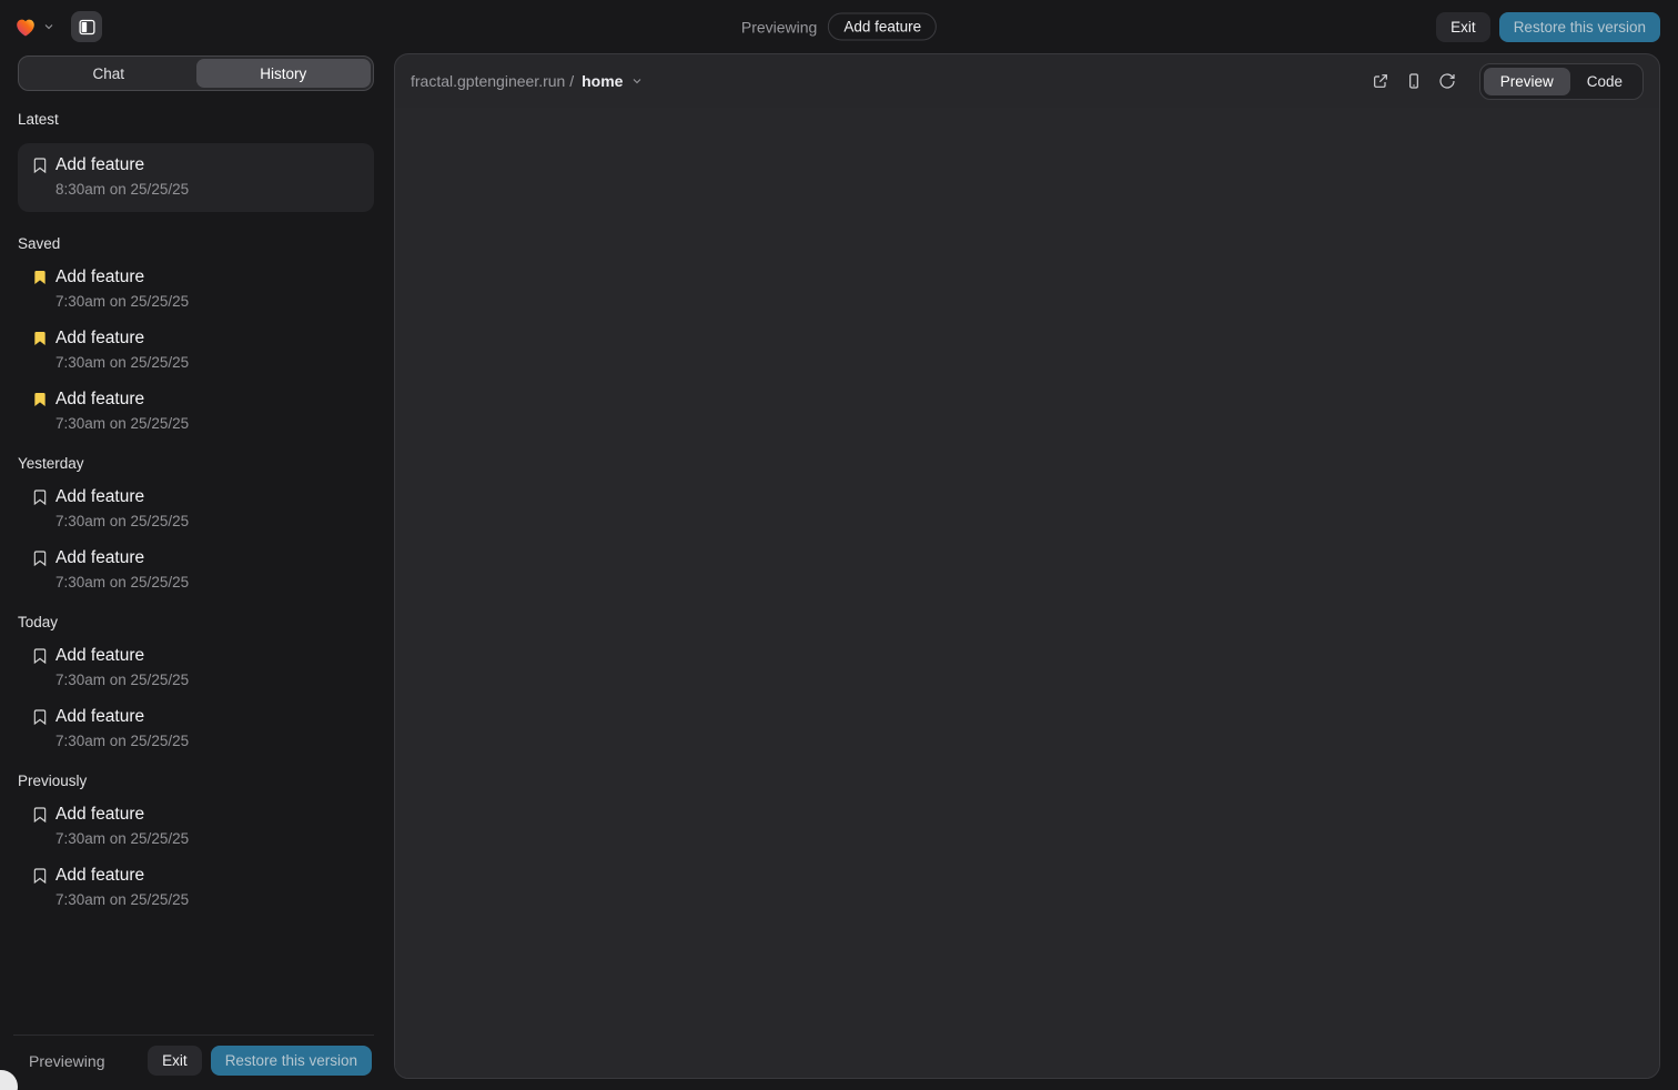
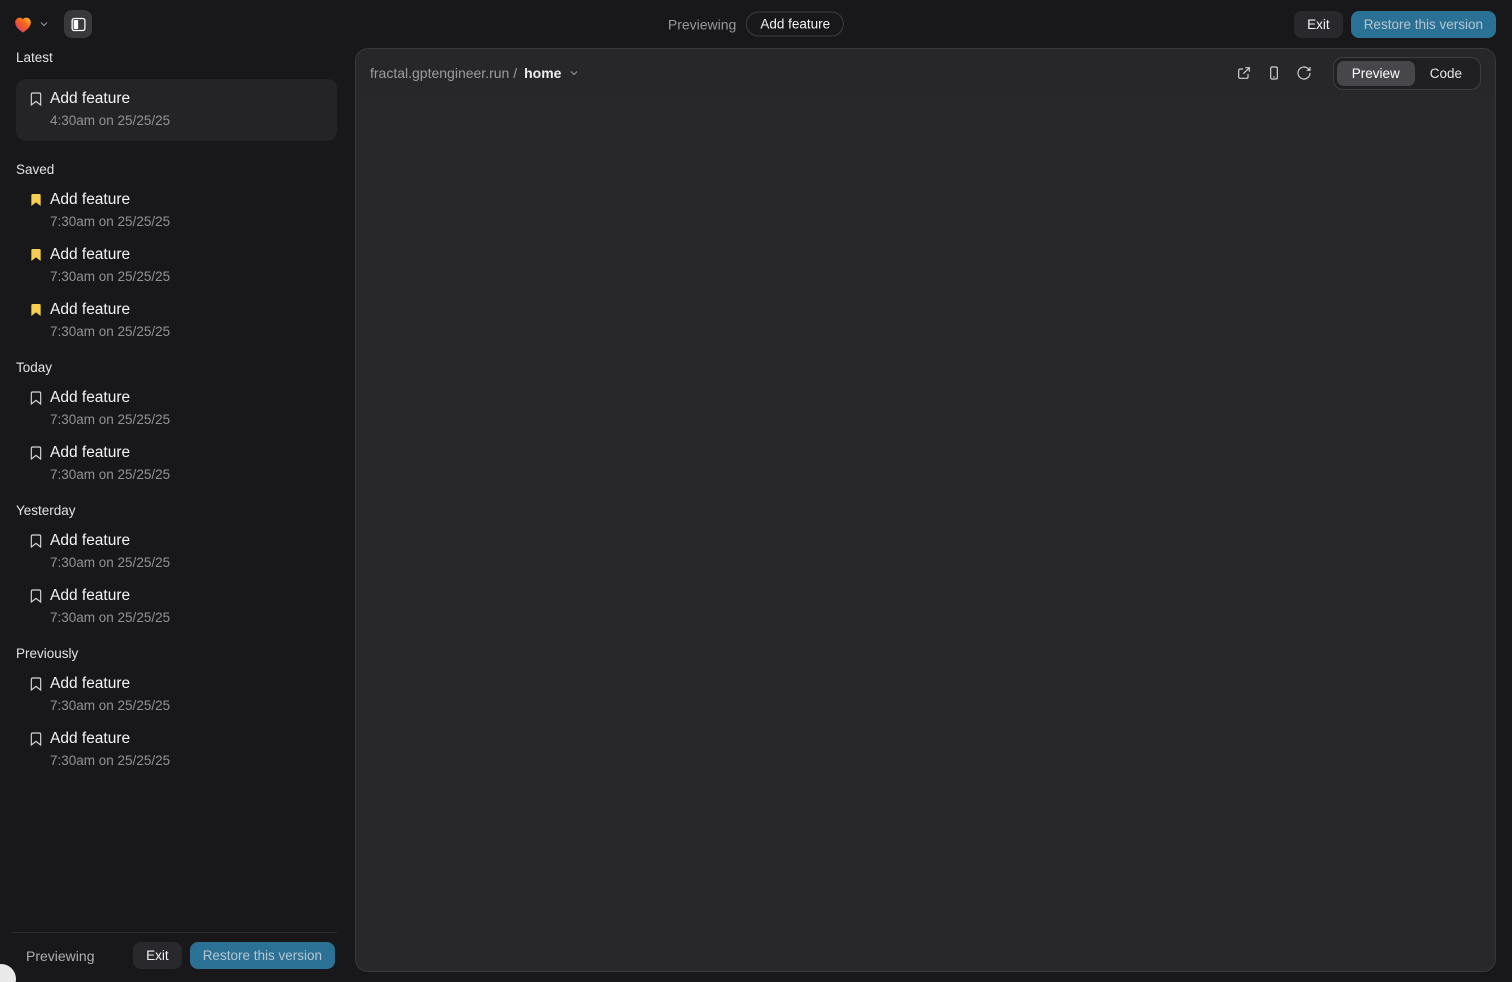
  Previewing
  Add feature
  Exit
  Restore this version
- Chat
- History
  Latest
  Add feature
- 8:30am on 25/25/25
+ 4:30am on 25/25/25
  Saved
  Add feature
  7:30am on 25/25/25
  Add feature
  7:30am on 25/25/25
  Add feature
  7:30am on 25/25/25
- Yesterday
+ Today
  Add feature
  7:30am on 25/25/25
  Add feature
  7:30am on 25/25/25
- Today
+ Yesterday
  Add feature
  7:30am on 25/25/25
  Add feature
  7:30am on 25/25/25
  Previously
  Add feature
  7:30am on 25/25/25
  Add feature
  7:30am on 25/25/25
  Previewing
  Exit
  Restore this version
  fractal.gptengineer.run /
  home
  Preview
  Code
